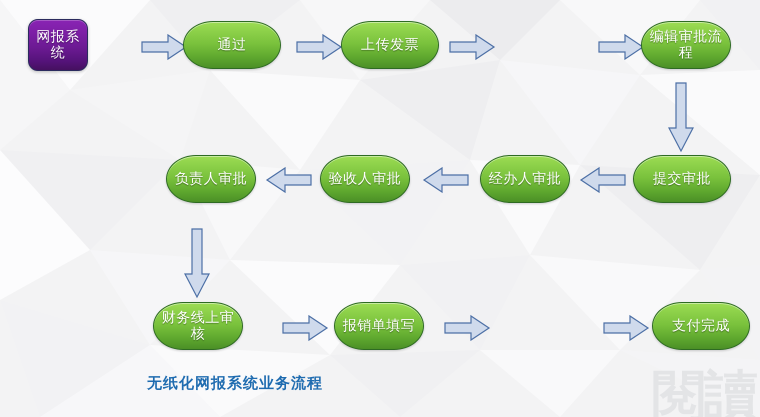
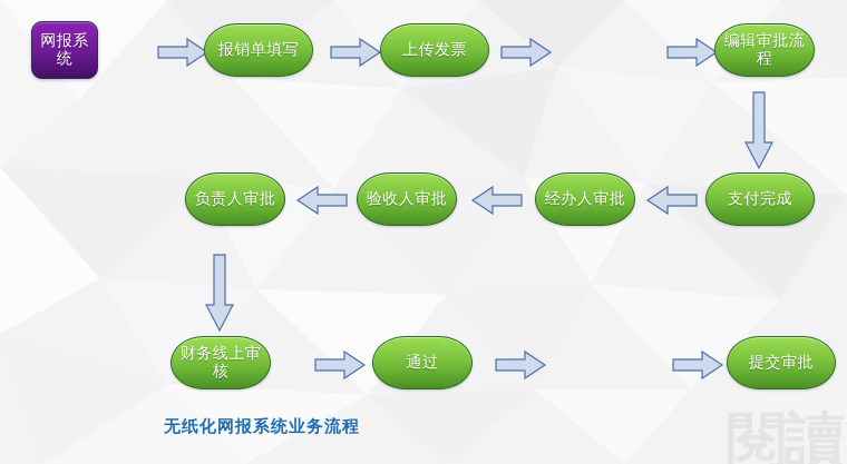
  网报系统
- 通过
+ 报销单填写
  上传发票
  编辑审批流程
- 提交审批
+ 支付完成
  经办人审批
  验收人审批
  负责人审批
  财务线上审核
- 报销单填写
+ 通过
- 支付完成
+ 提交审批
  无纸化网报系统业务流程
